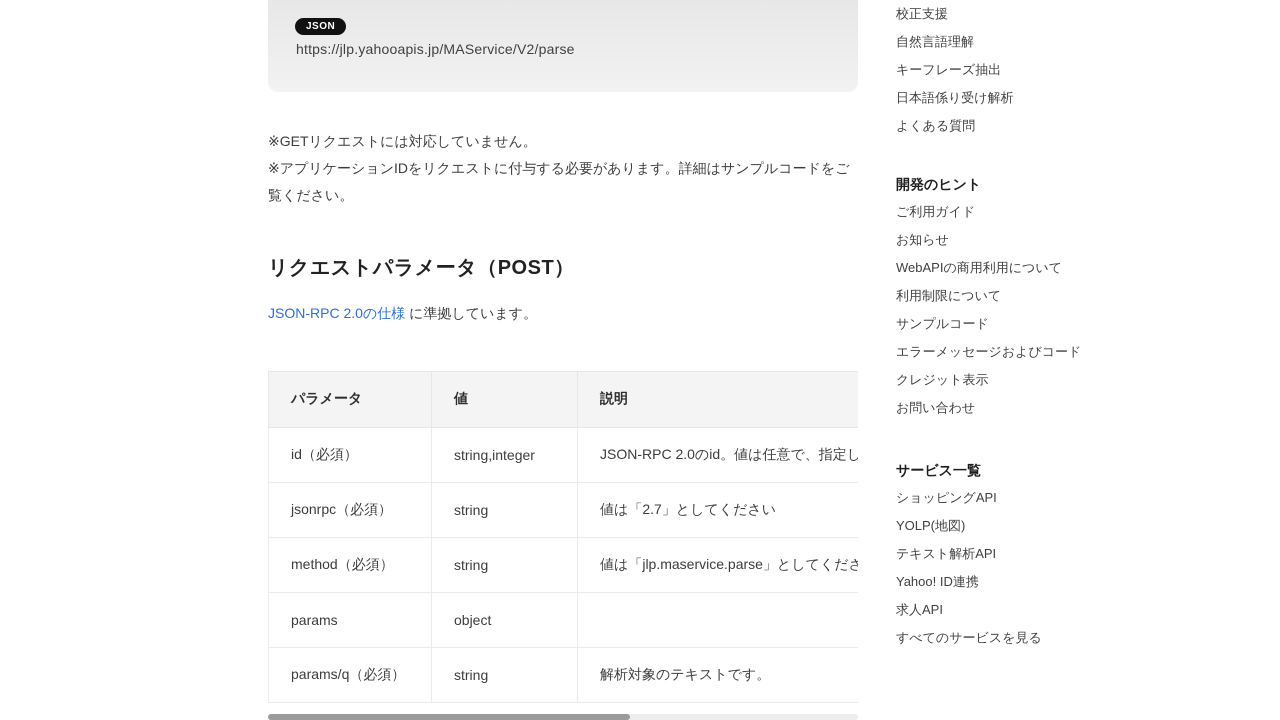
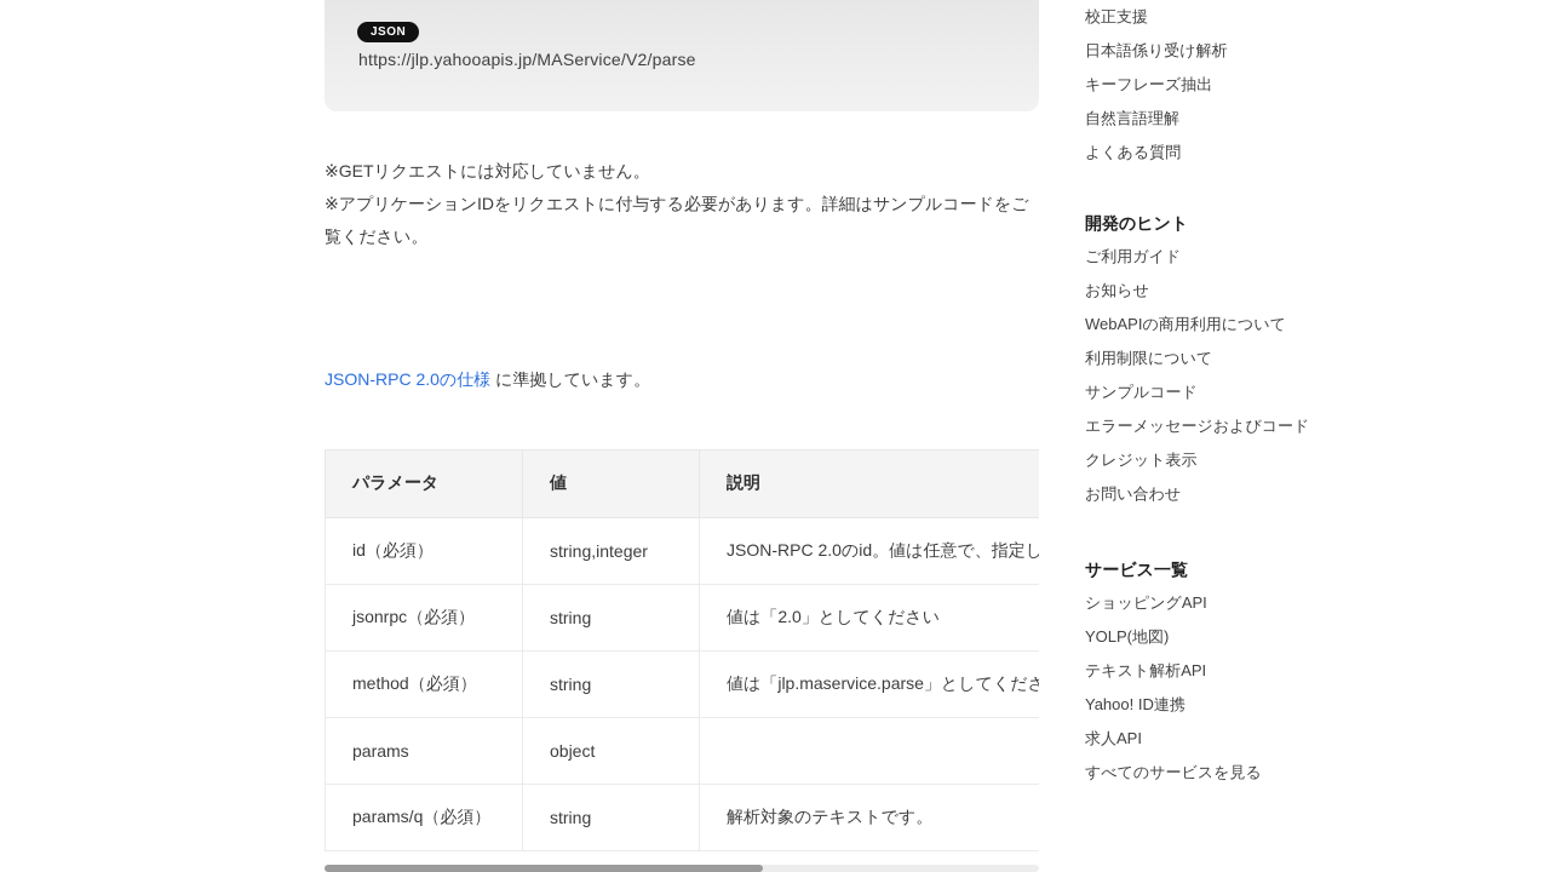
  JSON
  https://jlp.yahooapis.jp/MAService/V2/parse
  ※GETリクエストには対応していません。
  ※アプリケーションIDをリクエストに付与する必要があります。詳細はサンプルコードをご覧ください。
- リクエストパラメータ（POST）
  JSON-RPC 2.0の仕様 に準拠しています。
  パラメータ	値	説明
  id（必須）	string,integer	JSON-RPC 2.0のid。値は任意で、指定し
- jsonrpc（必須）	string	値は「2.7」としてください
+ jsonrpc（必須）	string	値は「2.0」としてください
  method（必須）	string	値は「jlp.maservice.parse」としてくださ
  params	object
  params/q（必須）	string	解析対象のテキストです。
  校正支援
- 自然言語理解
+ 日本語係り受け解析
  キーフレーズ抽出
- 日本語係り受け解析
+ 自然言語理解
  よくある質問
  開発のヒント
  ご利用ガイド
  お知らせ
  WebAPIの商用利用について
  利用制限について
  サンプルコード
  エラーメッセージおよびコード
  クレジット表示
  お問い合わせ
  サービス一覧
  ショッピングAPI
  YOLP(地図)
  テキスト解析API
  Yahoo! ID連携
  求人API
  すべてのサービスを見る
